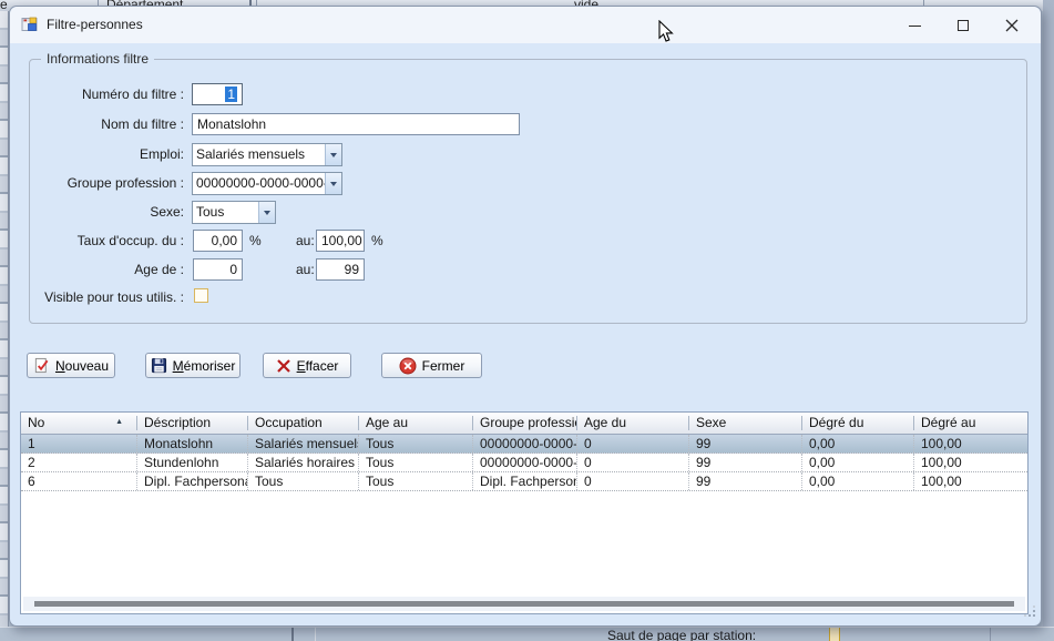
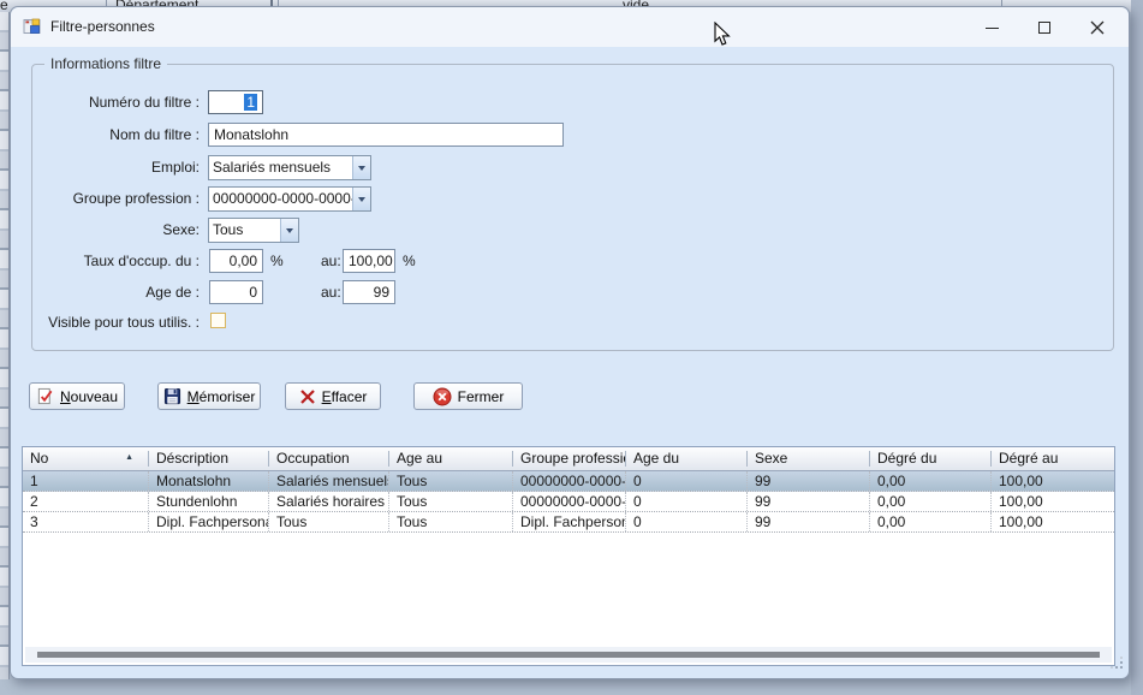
  Département
  vide
- Saut de page par station:
  Filtre-personnes
  Informations filtre
  Numéro du filtre :
  Nom du filtre :
  Emploi:
  Groupe profession :
  Sexe:
  Taux d'occup. du :
  Age de :
  Visible pour tous utilis. :
  1
  Monatslohn
  Salariés mensuels
  00000000-0000-0000
  Tous
  0,00
  %
  au:
  100,00
  %
  0
  au:
  99
  Nouveau
  Mémoriser
  Effacer
  Fermer
  No
  Déscription
  Occupation
  Age au
  Groupe professi
  Age du
  Sexe
  Dégré du
  Dégré au
  1
  Monatslohn
  Salariés mensuel
  Tous
  00000000-0000-
  0
  99
  0,00
  100,00
  2
  Stundenlohn
  Salariés horaires
  Tous
  00000000-0000-
  0
  99
  0,00
  100,00
- 6
+ 3
  Dipl. Fachperson
  Tous
  Tous
  Dipl. Fachperson
  0
  99
  0,00
  100,00
